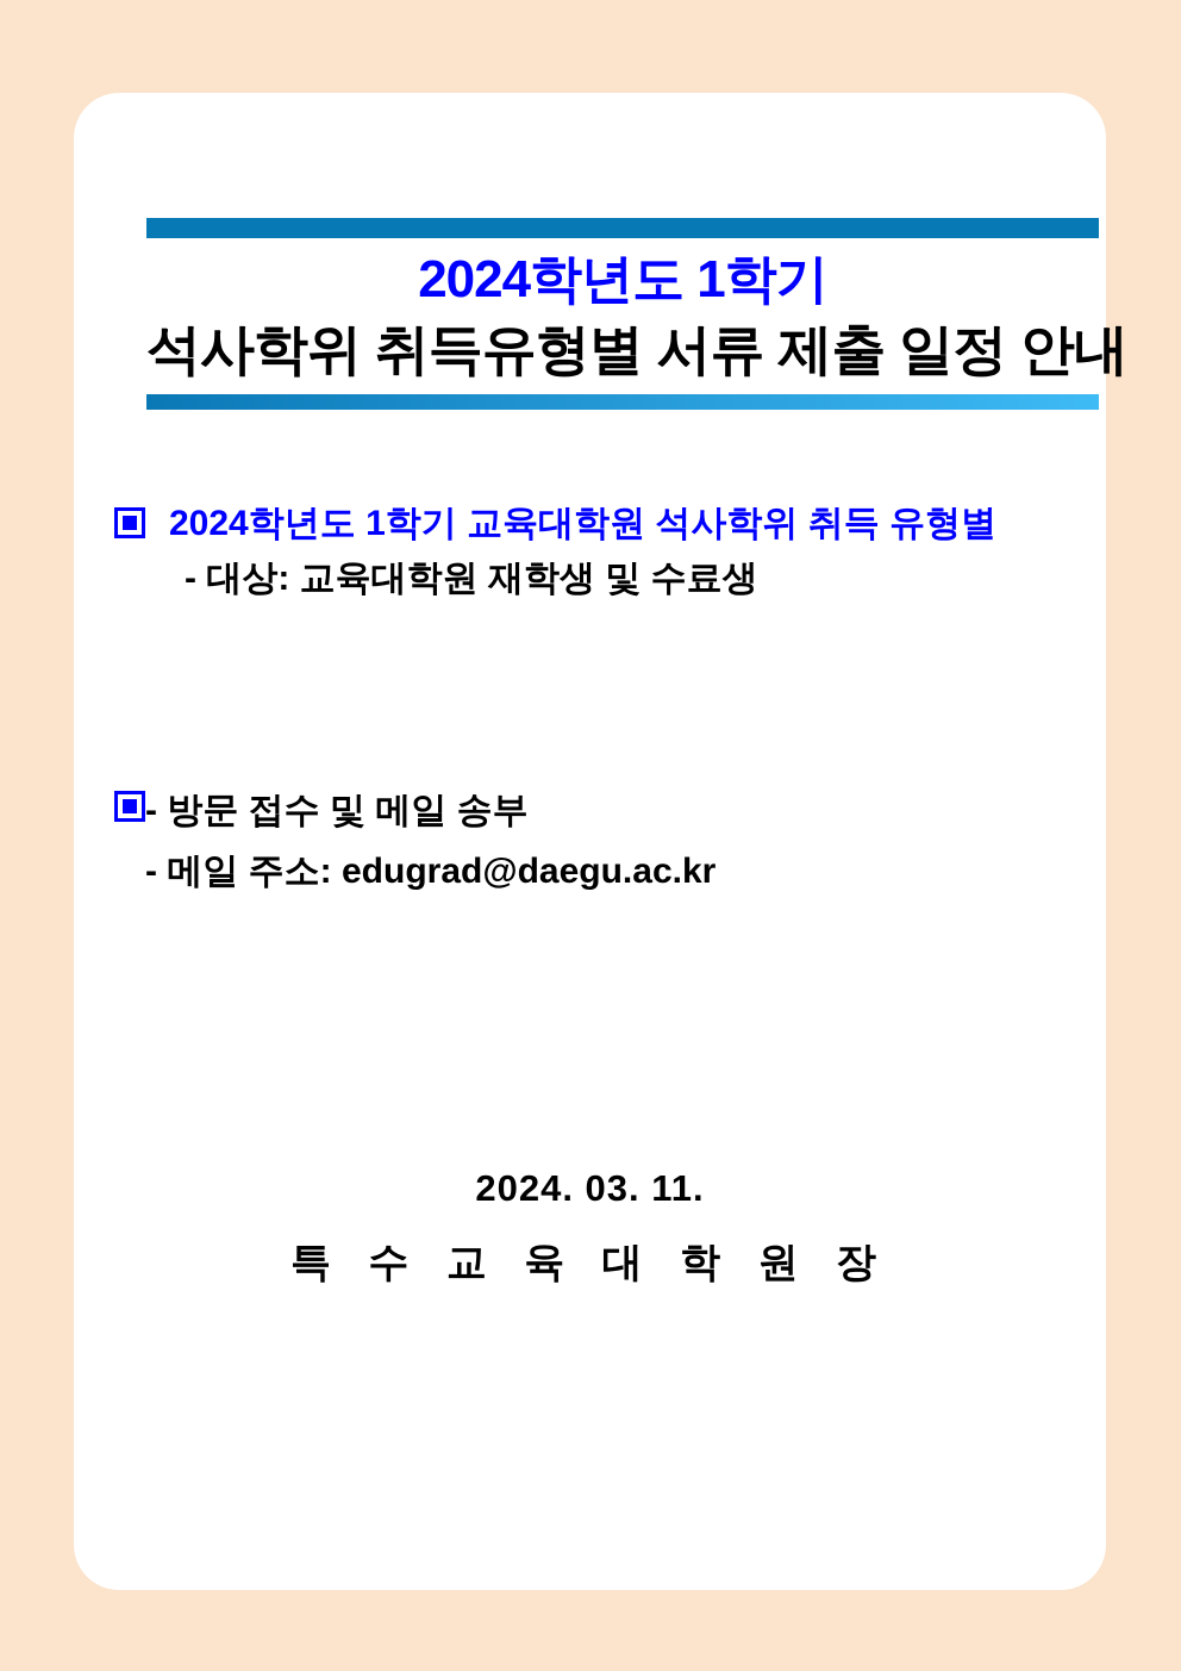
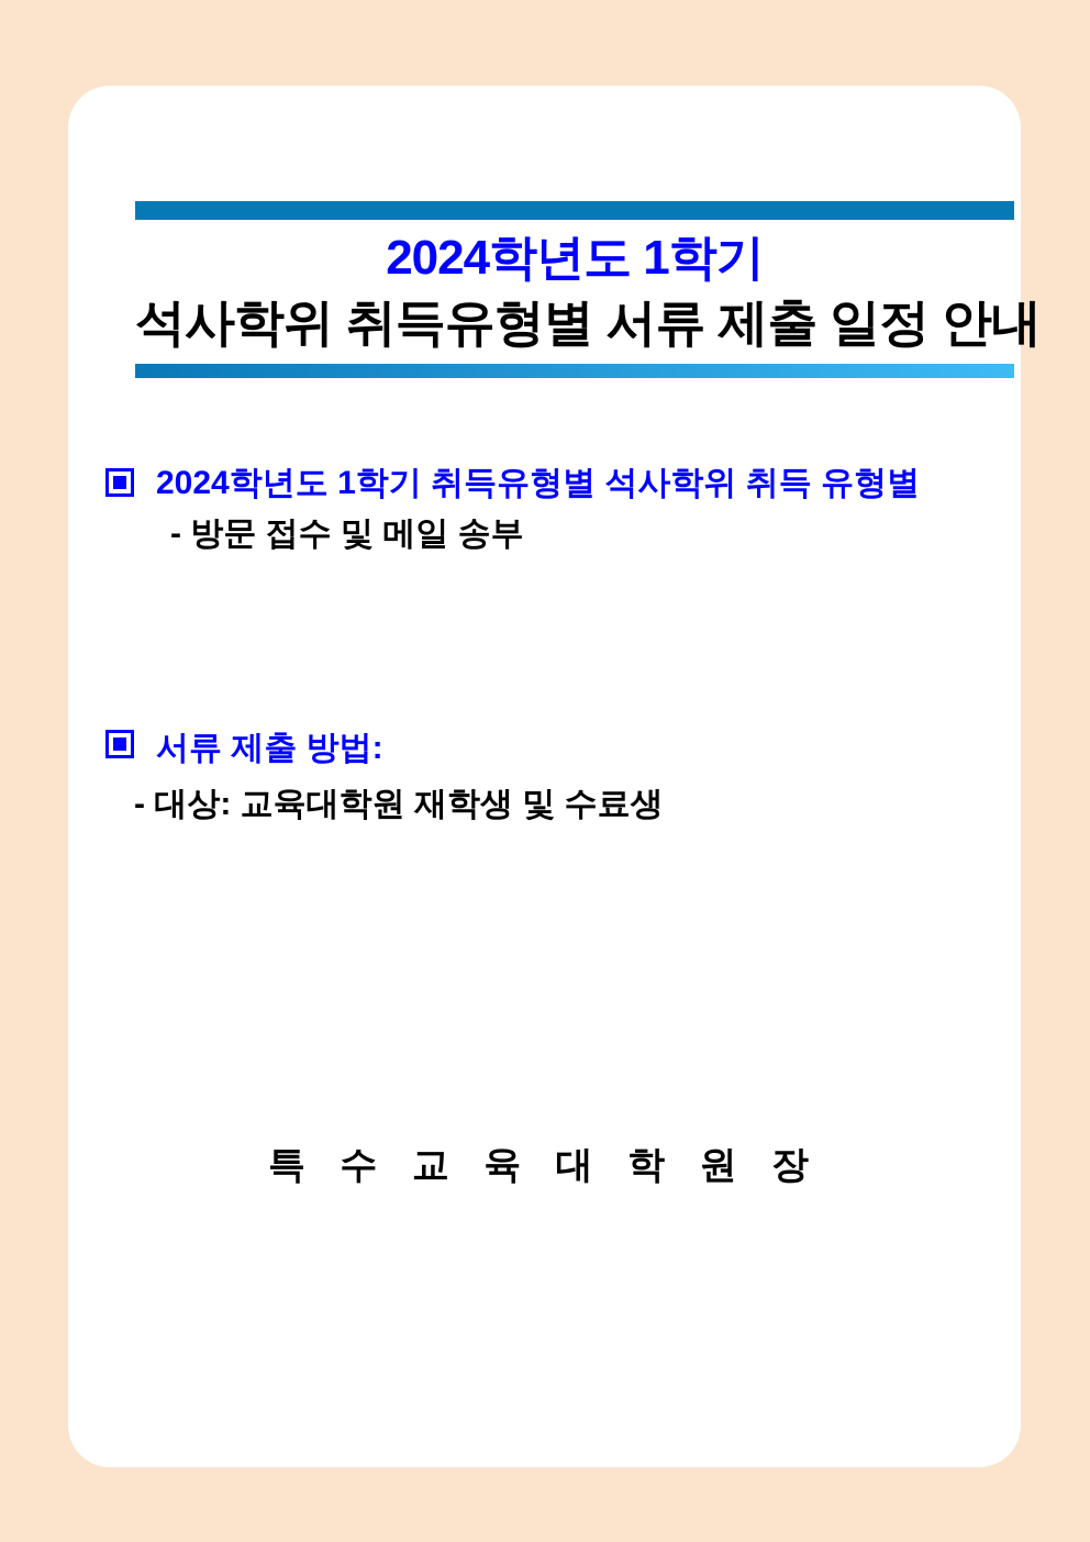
  2024학년도 1학기
  석사학위 취득유형별 서류 제출 일정 안내
- 2024학년도 1학기 교육대학원 석사학위 취득 유형별
+ 2024학년도 1학기 취득유형별 석사학위 취득 유형별
- - 대상: 교육대학원 재학생 및 수료생
+ - 방문 접수 및 메일 송부
+ 서류 제출 방법:
- - 방문 접수 및 메일 송부
+ - 대상: 교육대학원 재학생 및 수료생
- - 메일 주소: edugrad@daegu.ac.kr
- 2024. 03. 11.
  특 수 교 육 대 학 원 장
